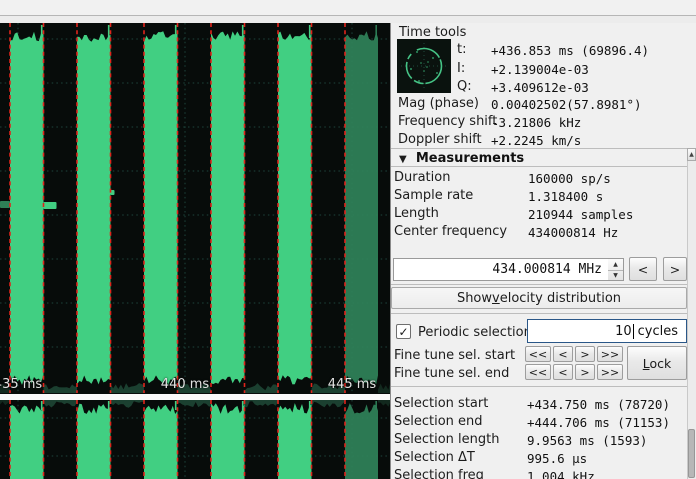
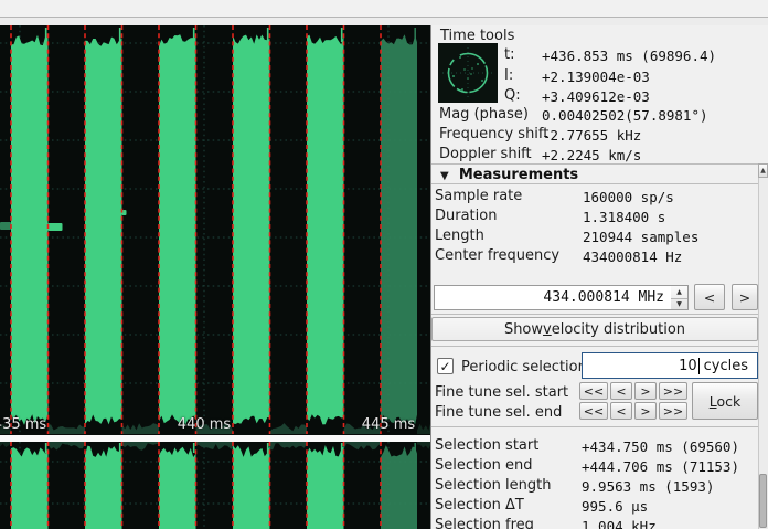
  35 ms
  440 ms
  445 ms
  Time tools
  t:
  +436.853 ms (69896.4)
  I:
  +2.139004e-03
  Q:
  +3.409612e-03
  Mag (phase)
  0.00402502(57.8981°)
  Frequency shift
- -3.21806 kHz
+ -2.77655 kHz
  Doppler shift
  +2.2245 km/s
  ▼ Measurements
- Duration
+ Sample rate
  160000 sp/s
- Sample rate
+ Duration
  1.318400 s
  Length
  210944 samples
  Center frequency
  434000814 Hz
  434.000814 MHz
  <
  >
  Show
  v
  elocity distribution
  ✓
  Periodic selectio
  10
  cycles
  Fine tune sel. start
  <<
  <
  >
  >>
  Fine tune sel. end
  <<
  <
  >
  >>
  Lock
  Selection start
- +434.750 ms (78720)
+ +434.750 ms (69560)
  Selection end
  +444.706 ms (71153)
  Selection length
  9.9563 ms (1593)
  Selection ΔT
  995.6 µs
  Selection freq
  1.004 kHz
